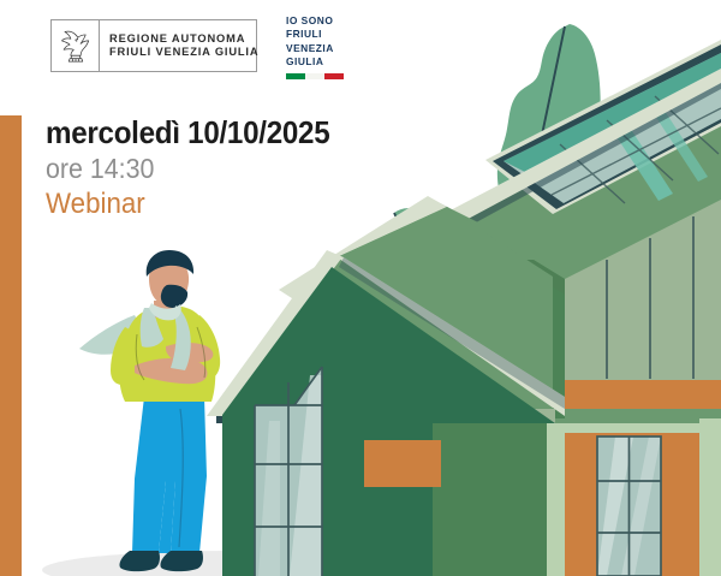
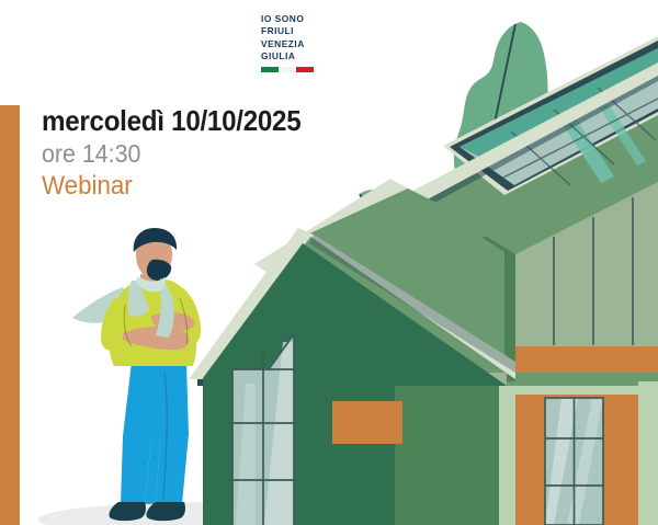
- REGIONE AUTONOMA
- FRIULI VENEZIA GIULIA
  IO SONO
  FRIULI
  VENEZIA
  GIULIA
  mercoledì 10/10/2025
  ore 14:30
  Webinar
